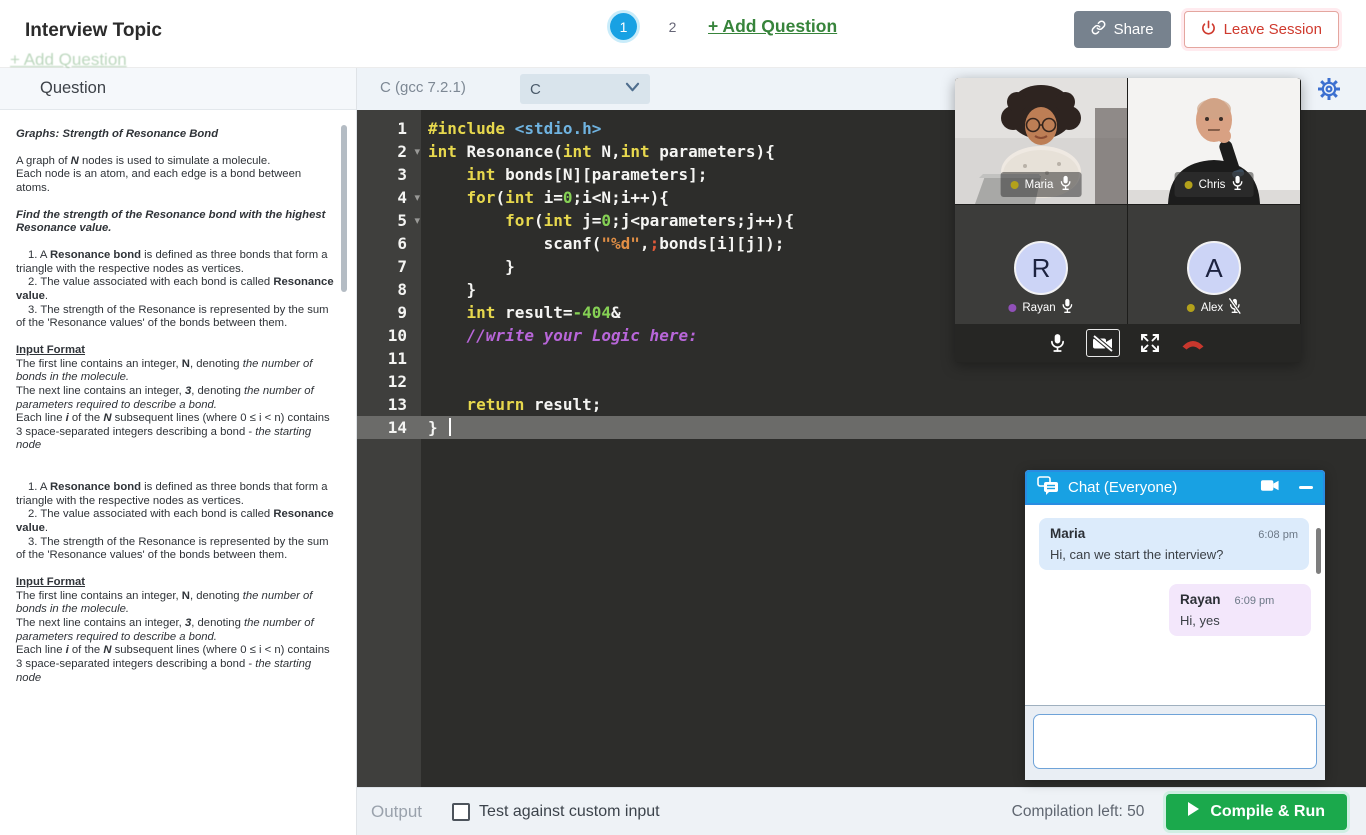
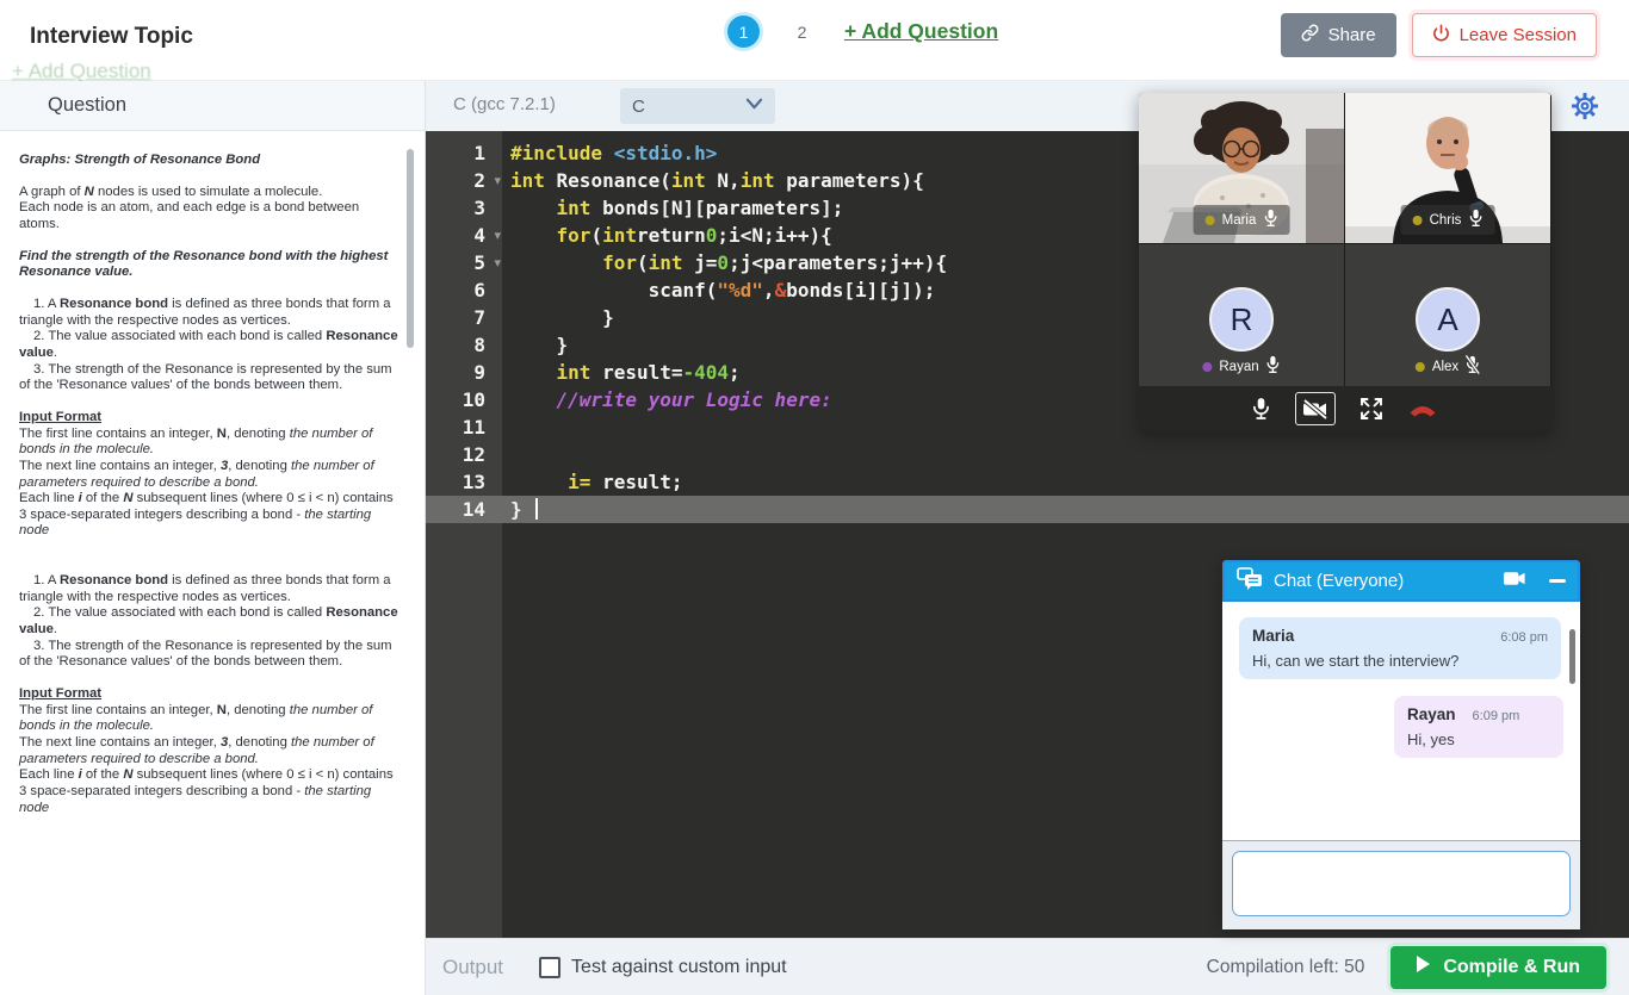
  Interview Topic
  1
  2
  + Add Question
  Share
  Leave Session
  + Add Question
  Question
  Graphs: Strength of Resonance Bond
  A graph of N nodes is used to simulate a molecule.
  Each node is an atom, and each edge is a bond between atoms.
  Find the strength of the Resonance bond with the highest Resonance value.
  1. A Resonance bond is defined as three bonds that form a triangle with the respective nodes as vertices.
  2. The value associated with each bond is called Resonance value.
  3. The strength of the Resonance is represented by the sum of the 'Resonance values' of the bonds between them.
  Input Format
  The first line contains an integer, N, denoting the number of bonds in the molecule.
  The next line contains an integer, 3, denoting the number of parameters required to describe a bond.
  Each line i of the N subsequent lines (where 0 ≤ i < n) contains 3 space-separated integers describing a bond - the starting node
  1. A Resonance bond is defined as three bonds that form a triangle with the respective nodes as vertices.
  2. The value associated with each bond is called Resonance value.
  3. The strength of the Resonance is represented by the sum of the 'Resonance values' of the bonds between them.
  Input Format
  The first line contains an integer, N, denoting the number of bonds in the molecule.
  The next line contains an integer, 3, denoting the number of parameters required to describe a bond.
  Each line i of the N subsequent lines (where 0 ≤ i < n) contains 3 space-separated integers describing a bond - the starting node
  C (gcc 7.2.1)
  C
  1
  #include <stdio.h>
  2
  ▾
  int Resonance(int N,int parameters){
  3
  int bonds[N][parameters];
  4
  ▾
- for(int i=0;i<N;i++){
+ for(intreturn0;i<N;i++){
  5
  ▾
  for(int j=0;j<parameters;j++){
  6
- scanf("%d",;bonds[i][j]);
+ scanf("%d",&bonds[i][j]);
  7
  }
  8
  }
  9
- int result=-404&
+ int result=-404;
  10
  //write your Logic here:
  11
  12
  13
- return result;
+ i= result;
  14
  }
  Maria
  Chris
  R
  Rayan
  A
  Alex
  Chat (Everyone)
  Maria
  6:08 pm
  Hi, can we start the interview?
  Rayan
  6:09 pm
  Hi, yes
  Output
  Test against custom input
  Compilation left: 50
  Compile & Run
